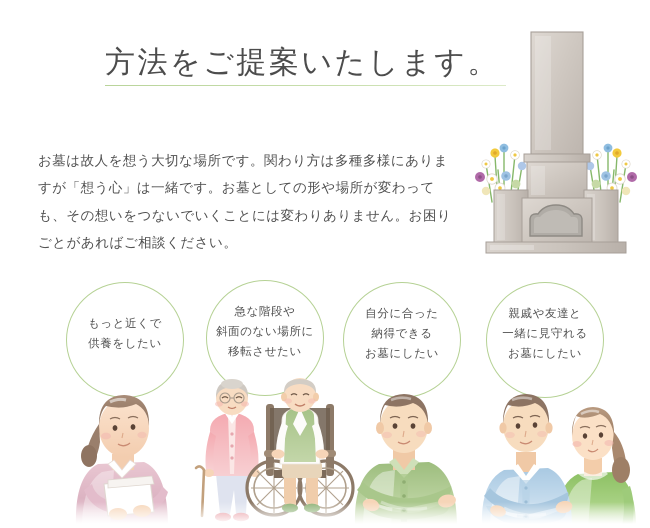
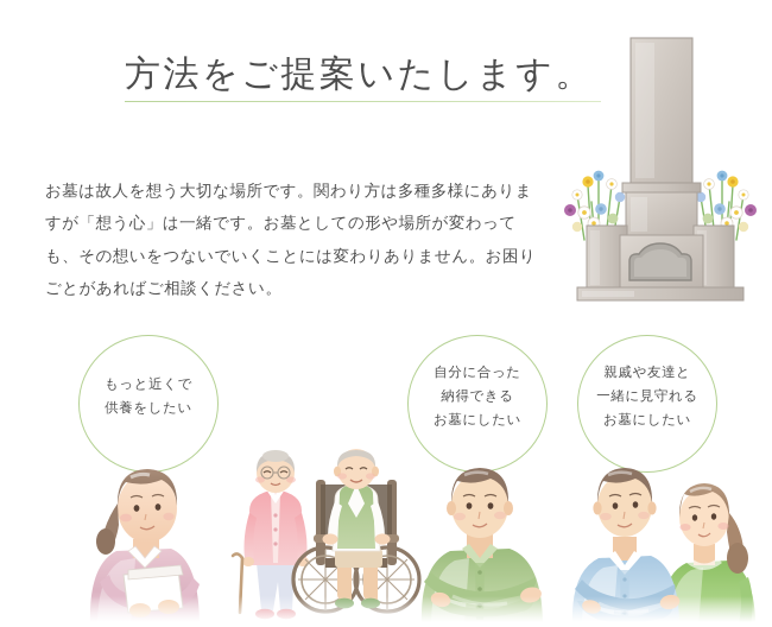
  方法をご提案いたします。
  お墓は故人を想う大切な場所です。関わり方は多種多様にありますが「想う心」は一緒です。お墓としての形や場所が変わっても、その想いをつないでいくことには変わりありません。お困りごとがあればご相談ください。
  もっと近くで
  供養をしたい
- 急な階段や
- 斜面のない場所に
- 移転させたい
  自分に合った
  納得できる
  お墓にしたい
  親戚や友達と
  一緒に見守れる
  お墓にしたい
